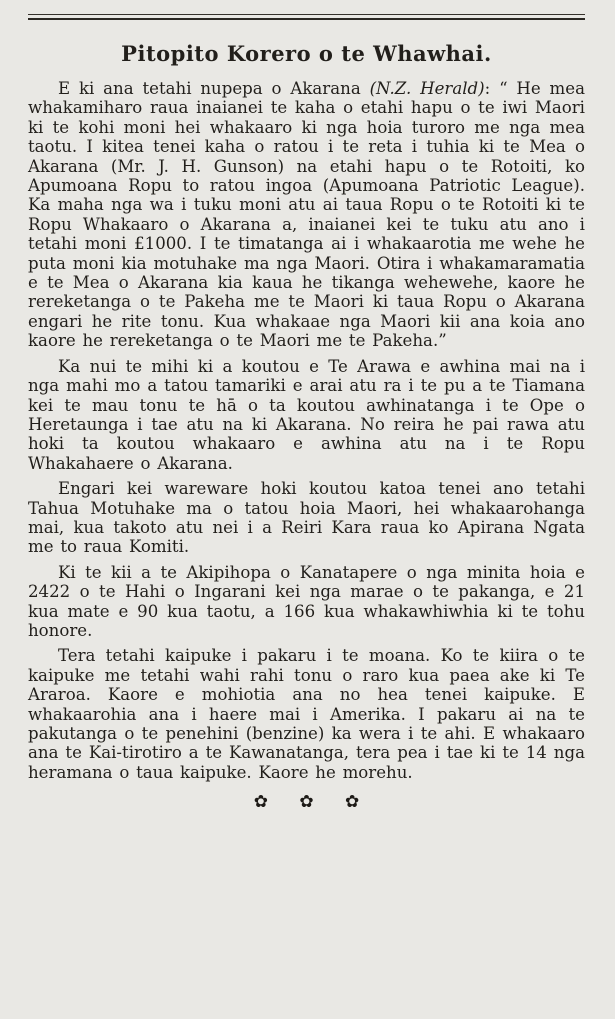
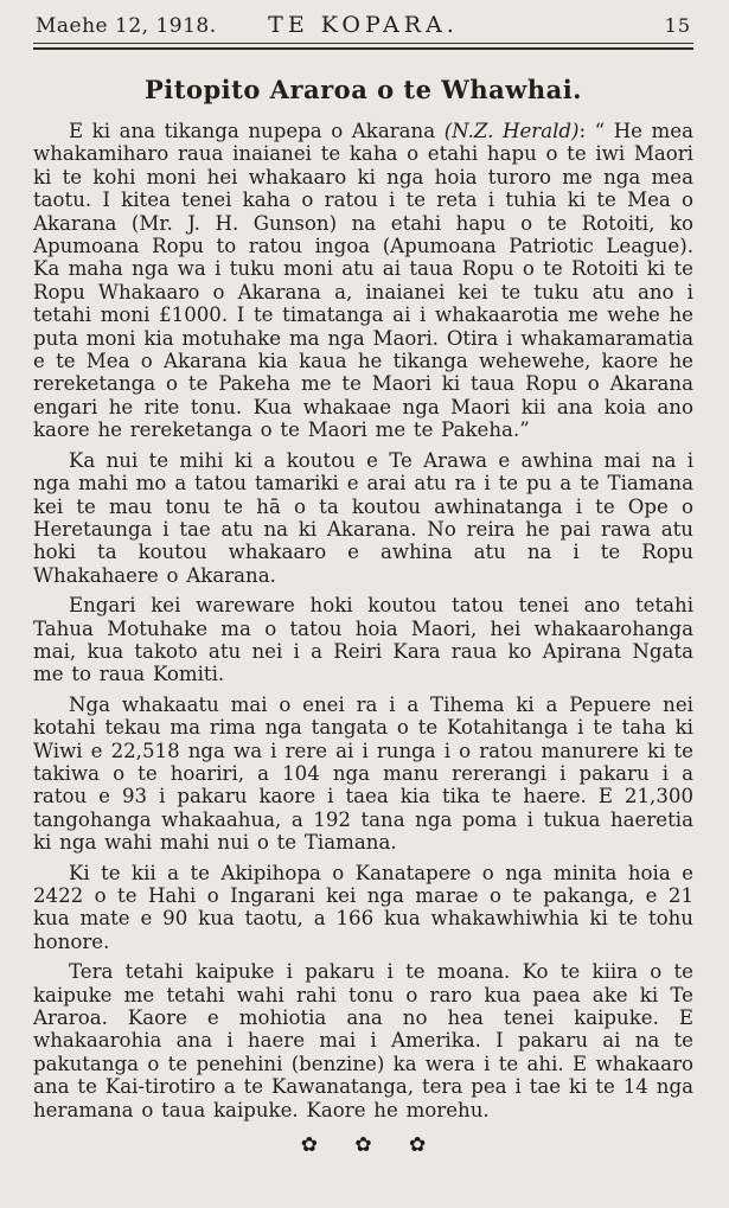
+ Maehe 12, 1918.
+ TE KOPARA.
+ 15
- Pitopito Korero o te Whawhai.
+ Pitopito Araroa o te Whawhai.
- E ki ana tetahi nupepa o Akarana (N.Z. Herald): “ He mea whakamiharo raua inaianei te kaha o etahi hapu o te iwi Maori ki te kohi moni hei whakaaro ki nga hoia turoro me nga mea taotu. I kitea tenei kaha o ratou i te reta i tuhia ki te Mea o Akarana (Mr. J. H. Gunson) na etahi hapu o te Rotoiti, ko Apumoana Ropu to ratou ingoa (Apumoana Patriotic League). Ka maha nga wa i tuku moni atu ai taua Ropu o te Rotoiti ki te Ropu Whakaaro o Akarana a, inaianei kei te tuku atu ano i tetahi moni £1000. I te timatanga ai i whakaarotia me wehe he puta moni kia motuhake ma nga Maori. Otira i whakamaramatia e te Mea o Akarana kia kaua he tikanga wehewehe, kaore he rereketanga o te Pakeha me te Maori ki taua Ropu o Akarana engari he rite tonu. Kua whakaae nga Maori kii ana koia ano kaore he rereketanga o te Maori me te Pakeha.”
+ E ki ana tikanga nupepa o Akarana (N.Z. Herald): “ He mea whakamiharo raua inaianei te kaha o etahi hapu o te iwi Maori ki te kohi moni hei whakaaro ki nga hoia turoro me nga mea taotu. I kitea tenei kaha o ratou i te reta i tuhia ki te Mea o Akarana (Mr. J. H. Gunson) na etahi hapu o te Rotoiti, ko Apumoana Ropu to ratou ingoa (Apumoana Patriotic League). Ka maha nga wa i tuku moni atu ai taua Ropu o te Rotoiti ki te Ropu Whakaaro o Akarana a, inaianei kei te tuku atu ano i tetahi moni £1000. I te timatanga ai i whakaarotia me wehe he puta moni kia motuhake ma nga Maori. Otira i whakamaramatia e te Mea o Akarana kia kaua he tikanga wehewehe, kaore he rereketanga o te Pakeha me te Maori ki taua Ropu o Akarana engari he rite tonu. Kua whakaae nga Maori kii ana koia ano kaore he rereketanga o te Maori me te Pakeha.”
  Ka nui te mihi ki a koutou e Te Arawa e awhina mai na i nga mahi mo a tatou tamariki e arai atu ra i te pu a te Tiamana kei te mau tonu te hā o ta koutou awhinatanga i te Ope o Heretaunga i tae atu na ki Akarana. No reira he pai rawa atu hoki ta koutou whakaaro e awhina atu na i te Ropu Whakahaere o Akarana.
- Engari kei wareware hoki koutou katoa tenei ano tetahi Tahua Motuhake ma o tatou hoia Maori, hei whakaarohanga mai, kua takoto atu nei i a Reiri Kara raua ko Apirana Ngata me to raua Komiti.
+ Engari kei wareware hoki koutou tatou tenei ano tetahi Tahua Motuhake ma o tatou hoia Maori, hei whakaarohanga mai, kua takoto atu nei i a Reiri Kara raua ko Apirana Ngata me to raua Komiti.
+ Nga whakaatu mai o enei ra i a Tihema ki a Pepuere nei kotahi tekau ma rima nga tangata o te Kotahitanga i te taha ki Wiwi e 22,518 nga wa i rere ai i runga i o ratou manurere ki te takiwa o te hoariri, a 104 nga manu rererangi i pakaru i a ratou e 93 i pakaru kaore i taea kia tika te haere. E 21,300 tangohanga whakaahua, a 192 tana nga poma i tukua haeretia ki nga wahi mahi nui o te Tiamana.
  Ki te kii a te Akipihopa o Kanatapere o nga minita hoia e 2422 o te Hahi o Ingarani kei nga marae o te pakanga, e 21 kua mate e 90 kua taotu, a 166 kua whakawhiwhia ki te tohu honore.
  Tera tetahi kaipuke i pakaru i te moana. Ko te kiira o te kaipuke me tetahi wahi rahi tonu o raro kua paea ake ki Te Araroa. Kaore e mohiotia ana no hea tenei kaipuke. E whakaarohia ana i haere mai i Amerika. I pakaru ai na te pakutanga o te penehini (benzine) ka wera i te ahi. E whakaaro ana te Kai-tirotiro a te Kawanatanga, tera pea i tae ki te 14 nga heramana o taua kaipuke. Kaore he morehu.
  ✿ ✿ ✿
